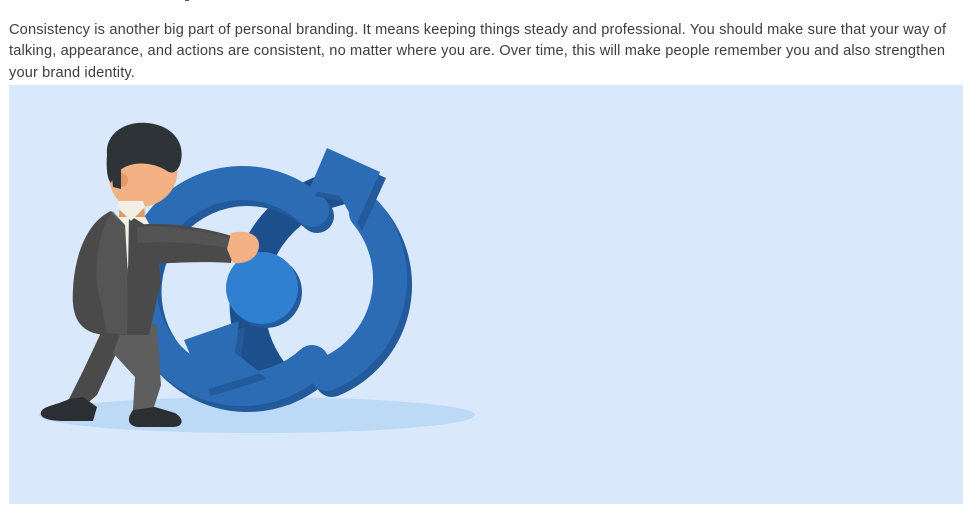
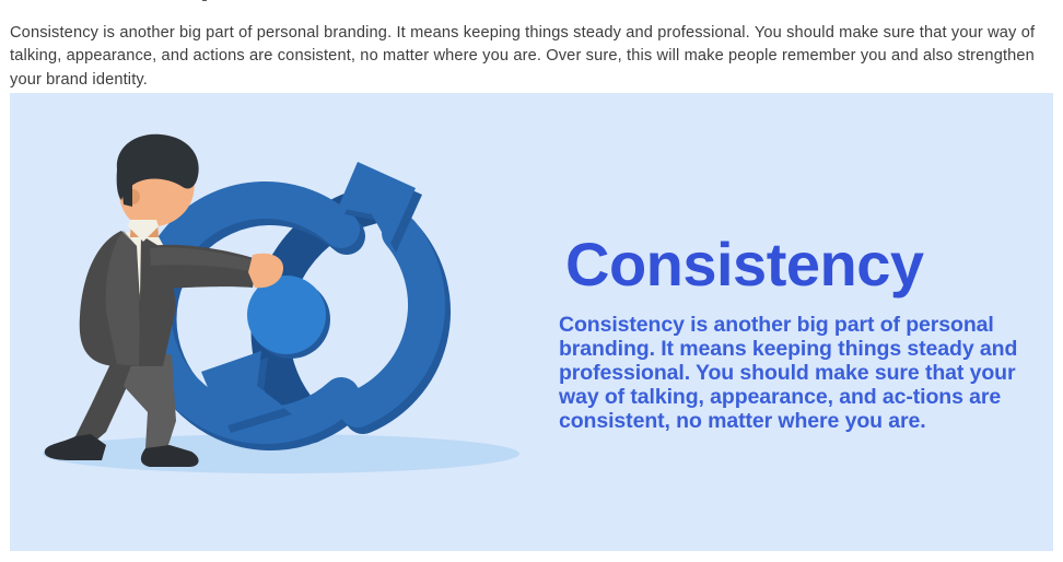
- Consistency is another big part of personal branding. It means keeping things steady and professional. You should make sure that your way of talking, appearance, and actions are consistent, no matter where you are. Over time, this will make people remember you and also strengthen your brand identity.
+ Consistency is another big part of personal branding. It means keeping things steady and professional. You should make sure that your way of talking, appearance, and actions are consistent, no matter where you are. Over sure, this will make people remember you and also strengthen your brand identity.
+ Consistency
+ Consistency is another big part of personal branding. It means keeping things steady and professional. You should make sure that your way of talking, appearance, and ac-tions are consistent, no matter where you are.
